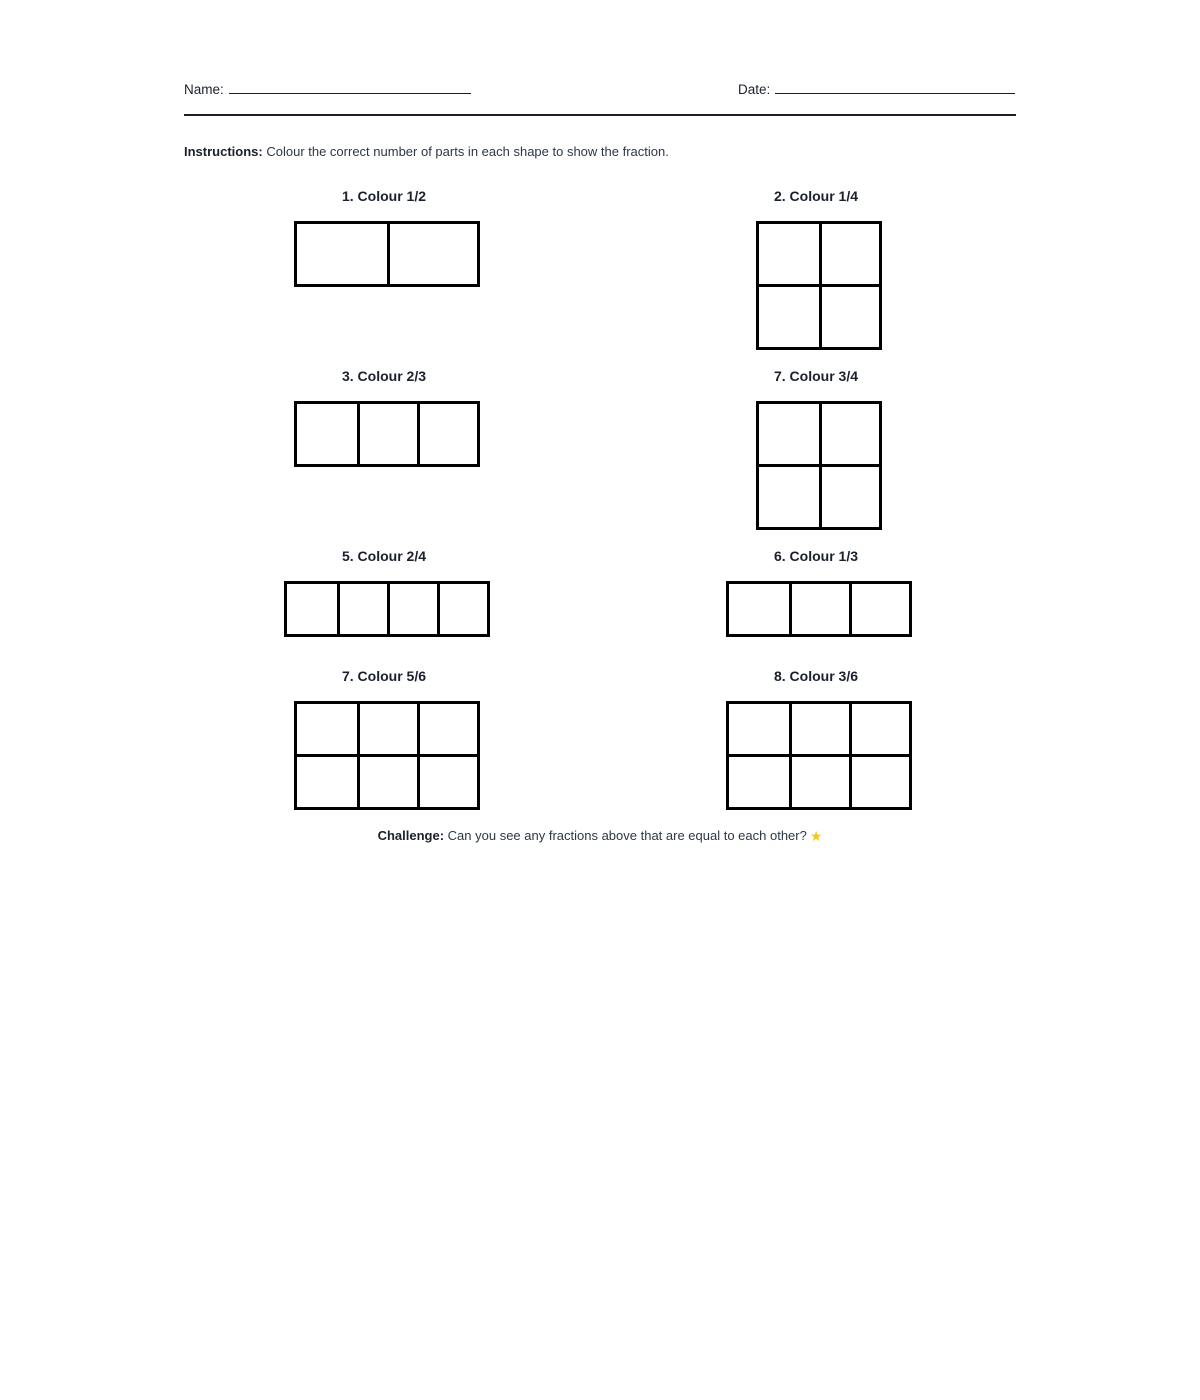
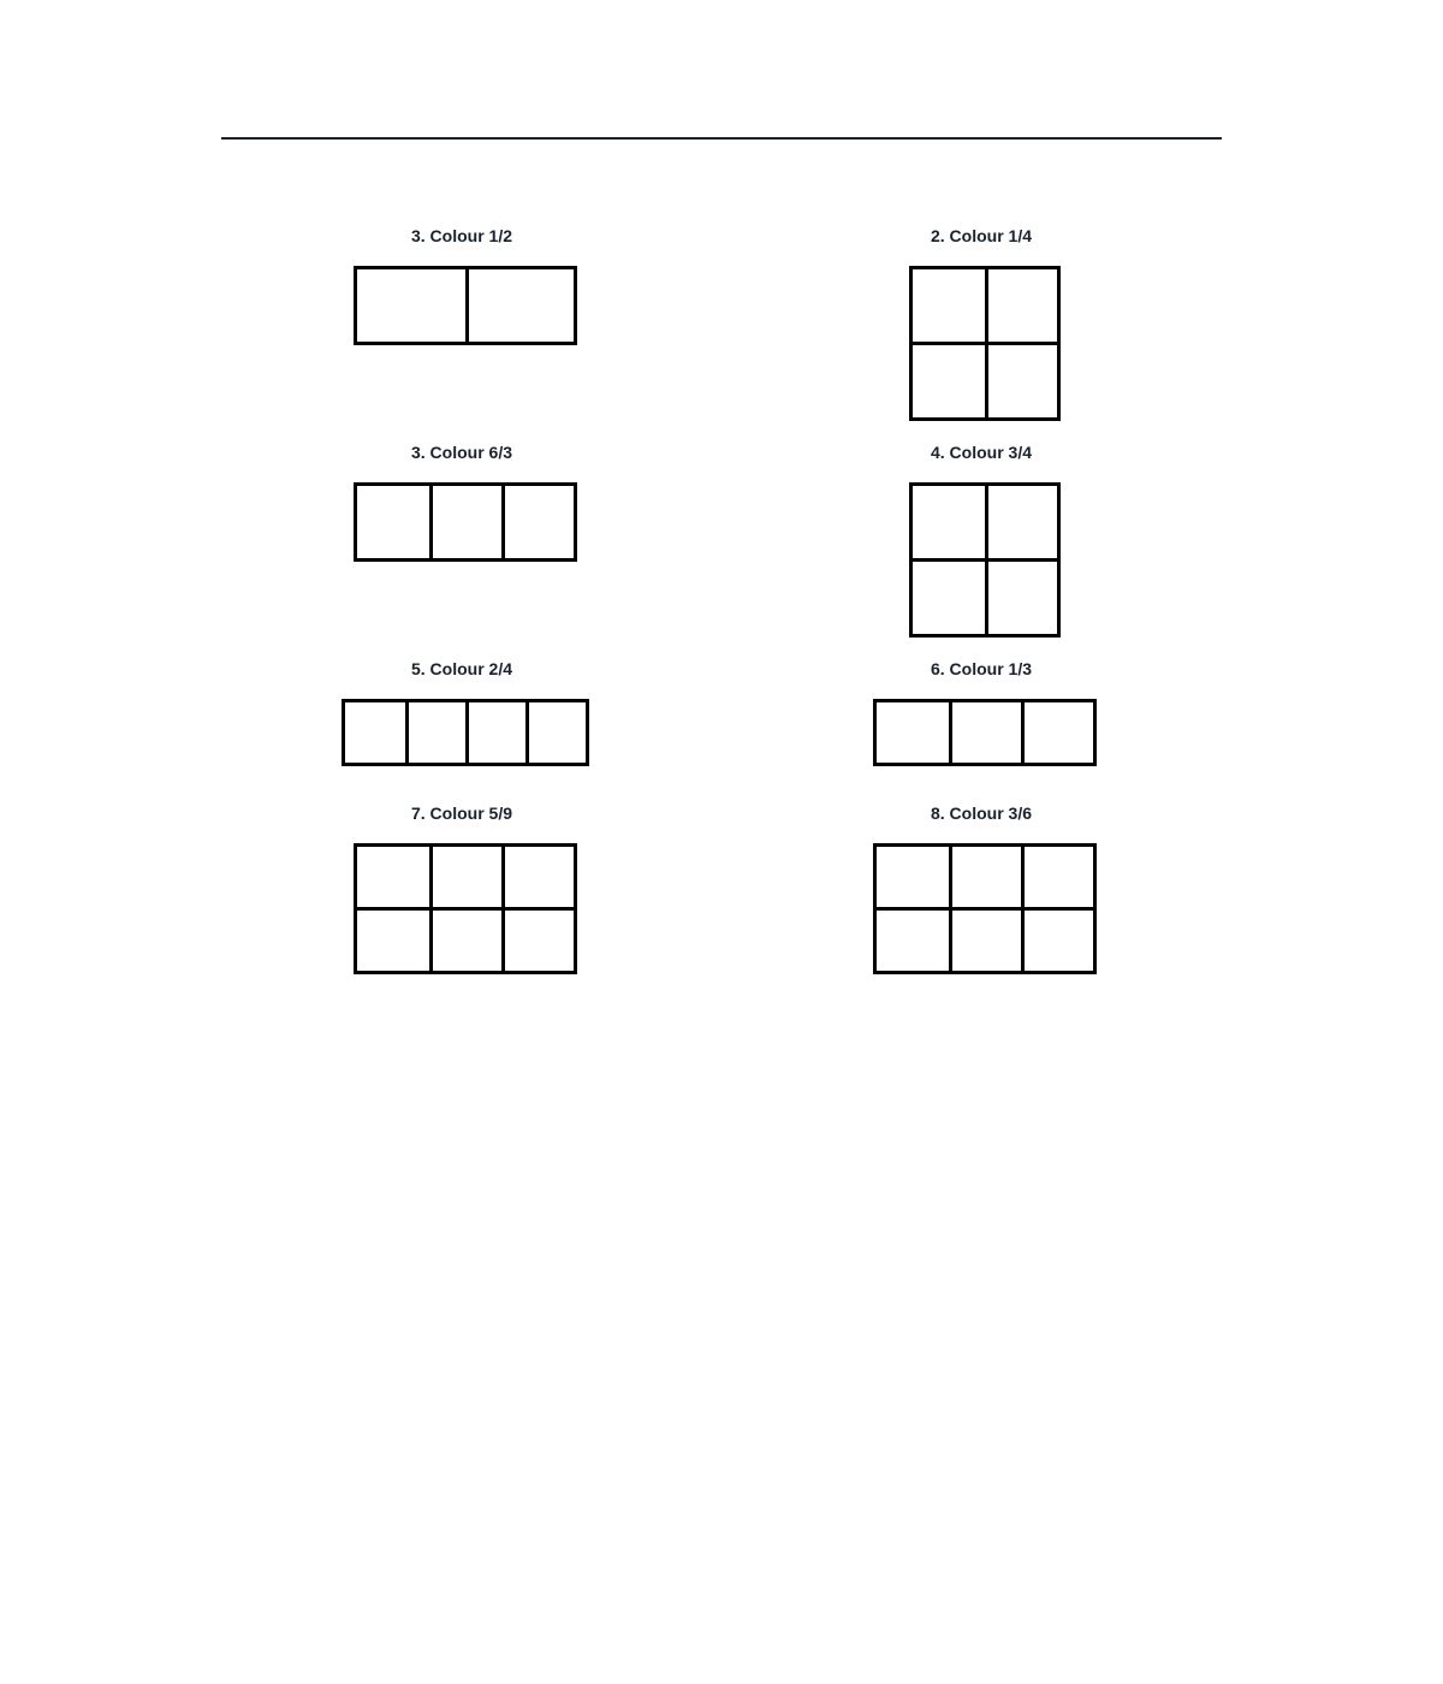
- Name:
- Date:
- Instructions: Colour the correct number of parts in each shape to show the fraction.
- 1. Colour 1/2
+ 3. Colour 1/2
  2. Colour 1/4
- 3. Colour 2/3
+ 3. Colour 6/3
- 7. Colour 3/4
+ 4. Colour 3/4
  5. Colour 2/4
  6. Colour 1/3
- 7. Colour 5/6
+ 7. Colour 5/9
  8. Colour 3/6
- Challenge: Can you see any fractions above that are equal to each other? ★
